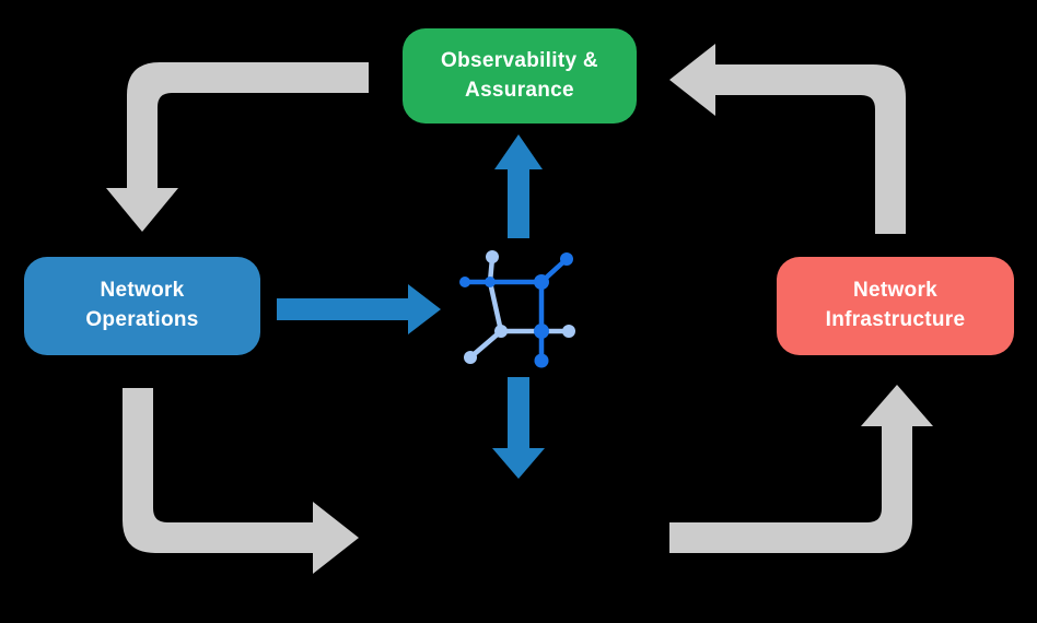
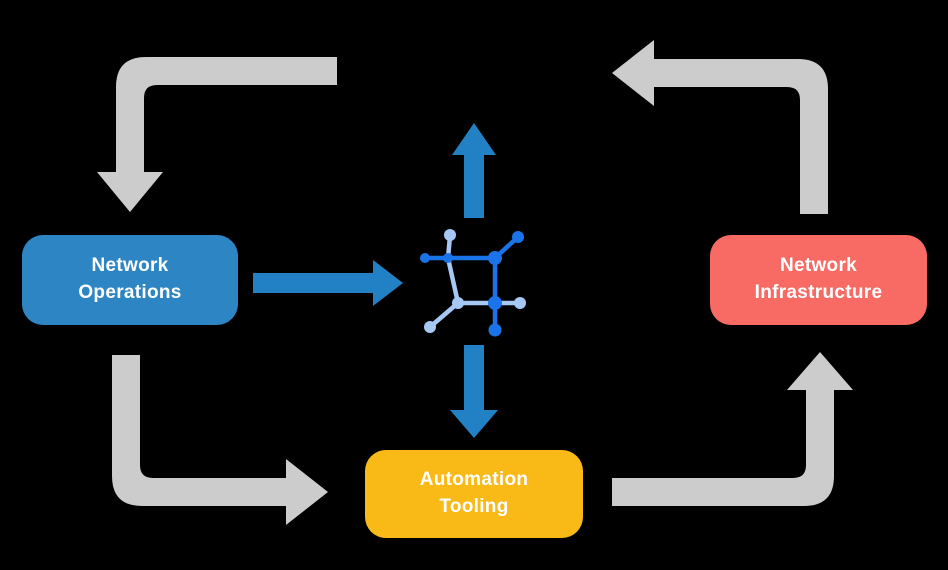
- Observability &
- Assurance
  Network
  Operations
  Network
  Infrastructure
+ Automation
+ Tooling
